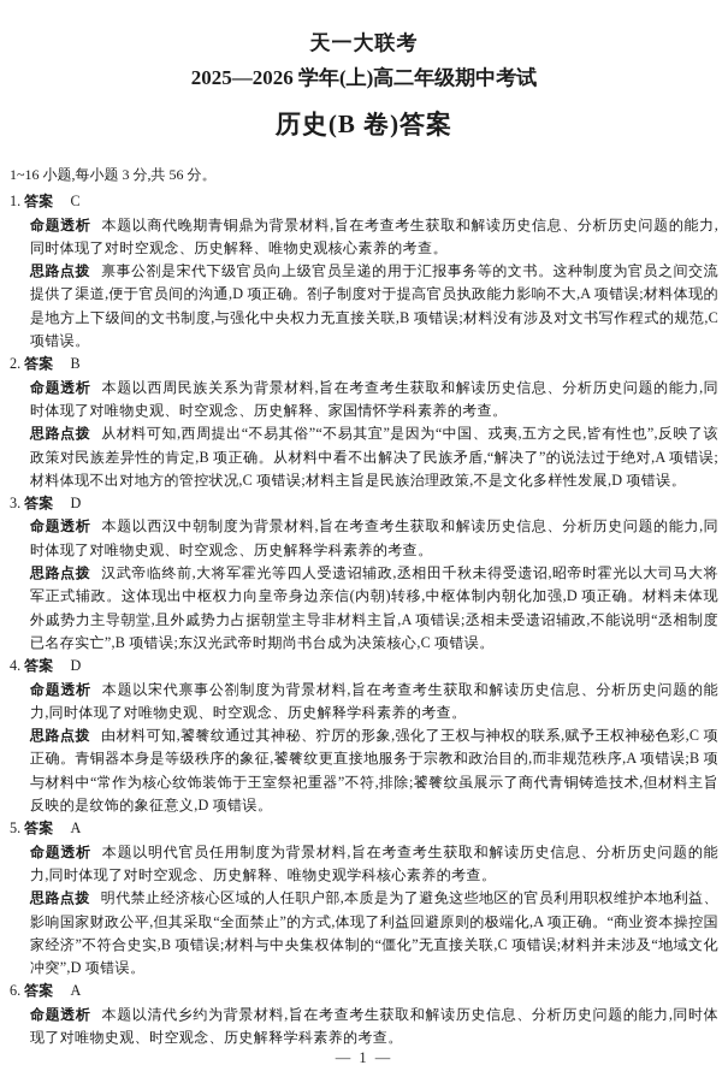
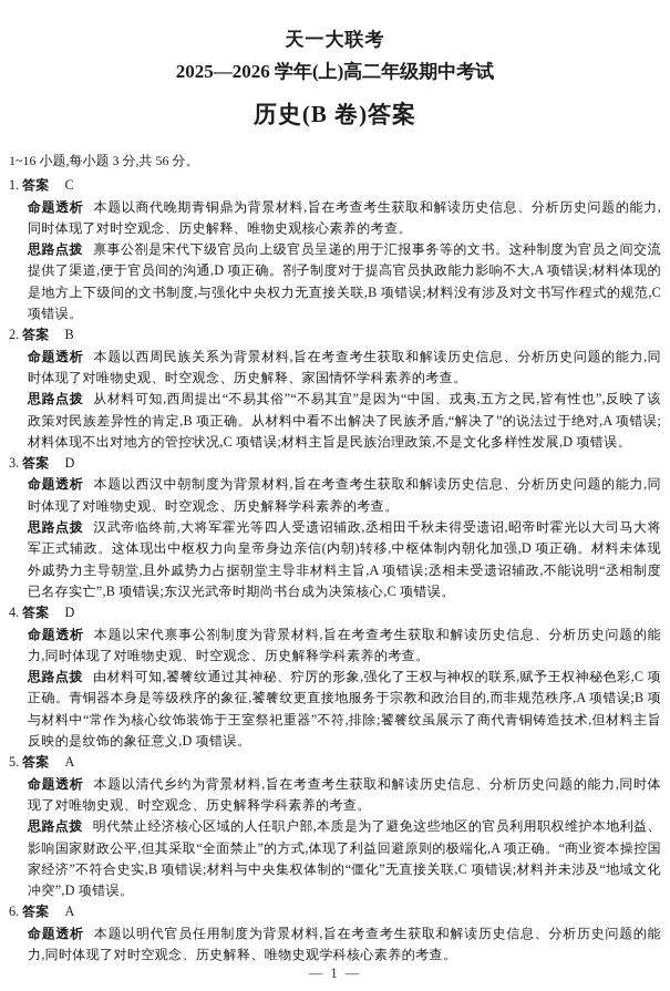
  天一大联考
  2025—2026 学年(上)高二年级期中考试
  历史(B 卷)答案
  1~16 小题,每小题 3 分,共 56 分。
  1. 答案 C
  命题透析 本题以商代晚期青铜鼎为背景材料,旨在考查考生获取和解读历史信息、分析历史问题的能力,同时体现了对时空观念、历史解释、唯物史观核心素养的考查。
  思路点拨 禀事公劄是宋代下级官员向上级官员呈递的用于汇报事务等的文书。这种制度为官员之间交流提供了渠道,便于官员间的沟通,D 项正确。劄子制度对于提高官员执政能力影响不大,A 项错误;材料体现的是地方上下级间的文书制度,与强化中央权力无直接关联,B 项错误;材料没有涉及对文书写作程式的规范,C 项错误。
  2. 答案 B
  命题透析 本题以西周民族关系为背景材料,旨在考查考生获取和解读历史信息、分析历史问题的能力,同时体现了对唯物史观、时空观念、历史解释、家国情怀学科素养的考查。
  思路点拨 从材料可知,西周提出“不易其俗”“不易其宜”是因为“中国、戎夷,五方之民,皆有性也”,反映了该政策对民族差异性的肯定,B 项正确。从材料中看不出解决了民族矛盾,“解决了”的说法过于绝对,A 项错误;材料体现不出对地方的管控状况,C 项错误;材料主旨是民族治理政策,不是文化多样性发展,D 项错误。
  3. 答案 D
  命题透析 本题以西汉中朝制度为背景材料,旨在考查考生获取和解读历史信息、分析历史问题的能力,同时体现了对唯物史观、时空观念、历史解释学科素养的考查。
  思路点拨 汉武帝临终前,大将军霍光等四人受遗诏辅政,丞相田千秋未得受遗诏,昭帝时霍光以大司马大将军正式辅政。这体现出中枢权力向皇帝身边亲信(内朝)转移,中枢体制内朝化加强,D 项正确。材料未体现外戚势力主导朝堂,且外戚势力占据朝堂主导非材料主旨,A 项错误;丞相未受遗诏辅政,不能说明“丞相制度已名存实亡”,B 项错误;东汉光武帝时期尚书台成为决策核心,C 项错误。
  4. 答案 D
  命题透析 本题以宋代禀事公劄制度为背景材料,旨在考查考生获取和解读历史信息、分析历史问题的能力,同时体现了对唯物史观、时空观念、历史解释学科素养的考查。
  思路点拨 由材料可知,饕餮纹通过其神秘、狞厉的形象,强化了王权与神权的联系,赋予王权神秘色彩,C 项正确。青铜器本身是等级秩序的象征,饕餮纹更直接地服务于宗教和政治目的,而非规范秩序,A 项错误;B 项与材料中“常作为核心纹饰装饰于王室祭祀重器”不符,排除;饕餮纹虽展示了商代青铜铸造技术,但材料主旨反映的是纹饰的象征意义,D 项错误。
  5. 答案 A
- 命题透析 本题以明代官员任用制度为背景材料,旨在考查考生获取和解读历史信息、分析历史问题的能力,同时体现了对时空观念、历史解释、唯物史观学科核心素养的考查。
+ 命题透析 本题以清代乡约为背景材料,旨在考查考生获取和解读历史信息、分析历史问题的能力,同时体现了对唯物史观、时空观念、历史解释学科素养的考查。
  思路点拨 明代禁止经济核心区域的人任职户部,本质是为了避免这些地区的官员利用职权维护本地利益、影响国家财政公平,但其采取“全面禁止”的方式,体现了利益回避原则的极端化,A 项正确。“商业资本操控国家经济”不符合史实,B 项错误;材料与中央集权体制的“僵化”无直接关联,C 项错误;材料并未涉及“地域文化冲突”,D 项错误。
  6. 答案 A
- 命题透析 本题以清代乡约为背景材料,旨在考查考生获取和解读历史信息、分析历史问题的能力,同时体现了对唯物史观、时空观念、历史解释学科素养的考查。
+ 命题透析 本题以明代官员任用制度为背景材料,旨在考查考生获取和解读历史信息、分析历史问题的能力,同时体现了对时空观念、历史解释、唯物史观学科核心素养的考查。
  — 1 —
